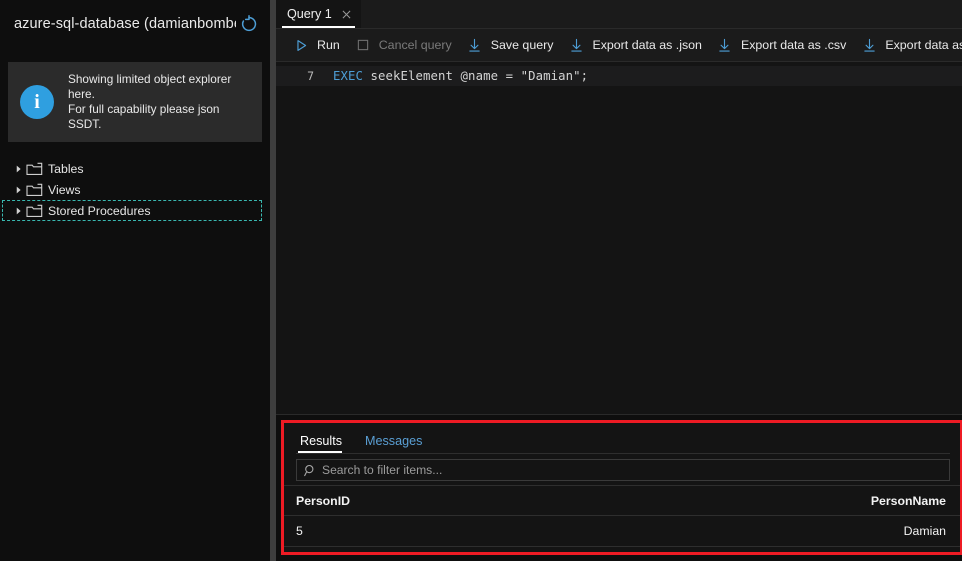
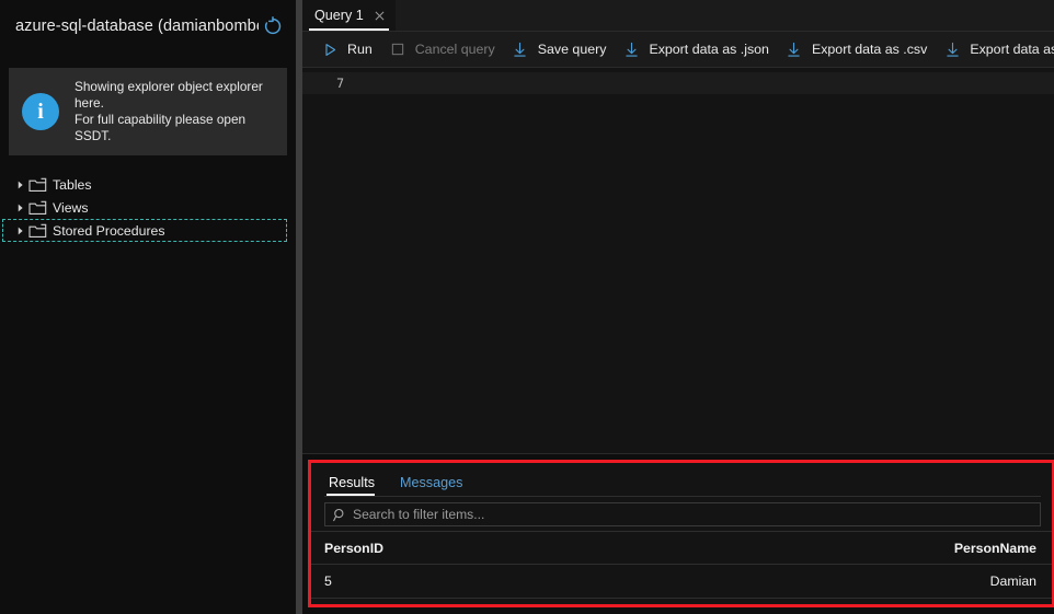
  azure-sql-database (damianbomb
  i
- Showing limited object explorer here.
+ Showing explorer object explorer here.
- For full capability please json SSDT.
+ For full capability please open SSDT.
  Tables
  Views
  Stored Procedures
  Query 1
  Run
  Cancel query
  Save query
  Export data as .json
  Export data as .csv
  7
- EXEC seekElement @name = "Damian";
  Results
  Messages
  Search to filter items...
  PersonID
  PersonName
  5
  Damian
